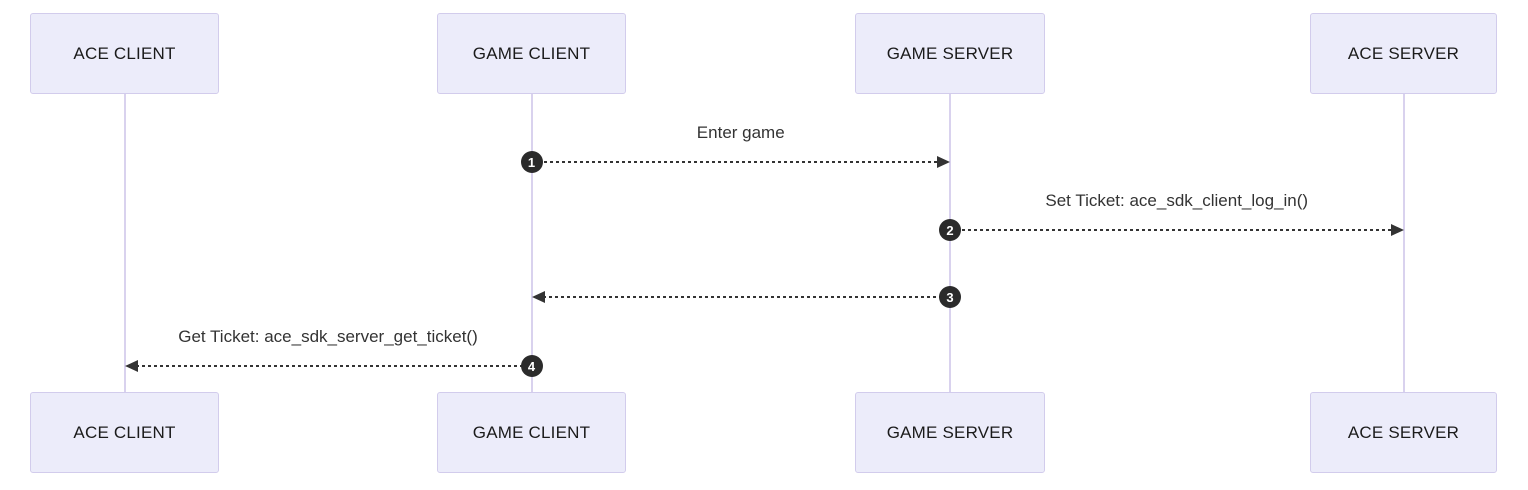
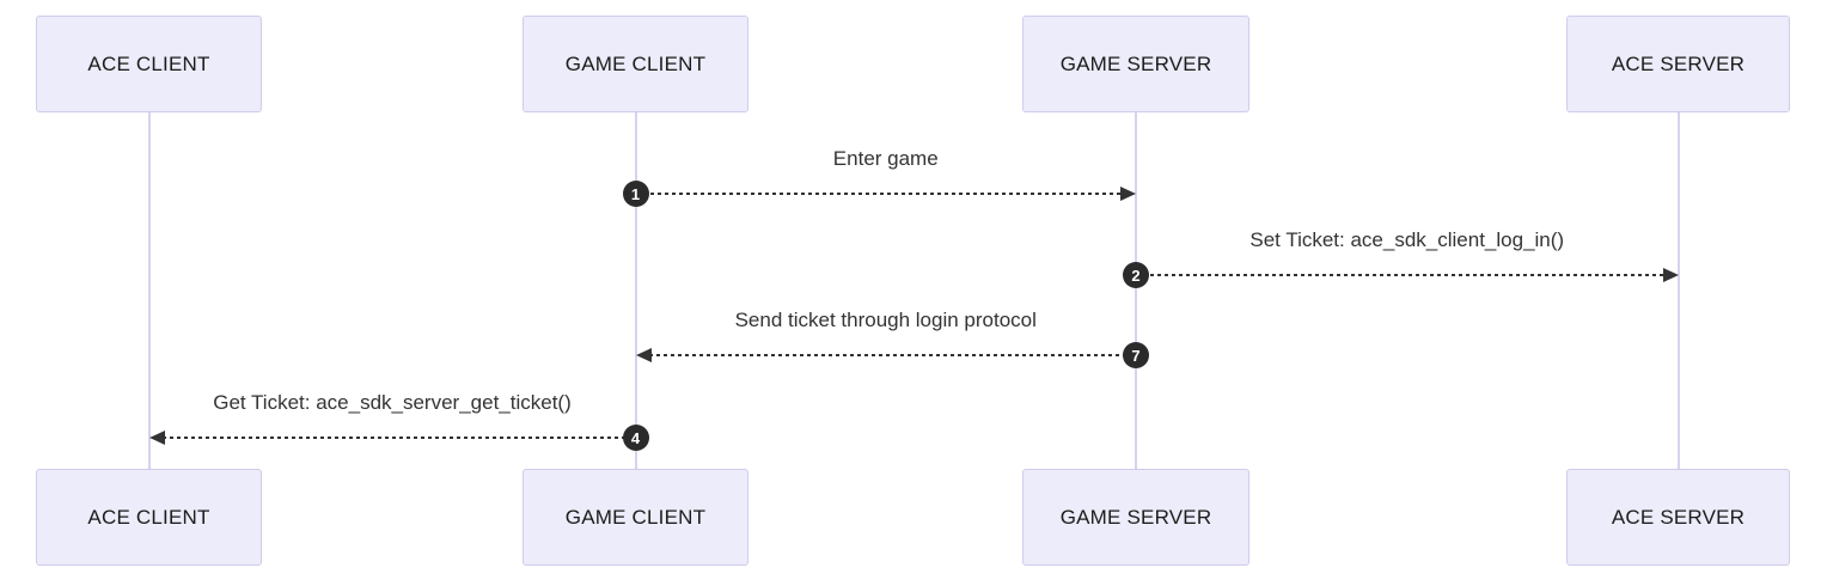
  ACE CLIENT
  ACE CLIENT
  GAME CLIENT
  GAME CLIENT
  GAME SERVER
  GAME SERVER
  ACE SERVER
  ACE SERVER
  Enter game
  1
  Set Ticket: ace_sdk_client_log_in()
  2
+ Send ticket through login protocol
- 3
+ 7
  Get Ticket: ace_sdk_server_get_ticket()
  4
